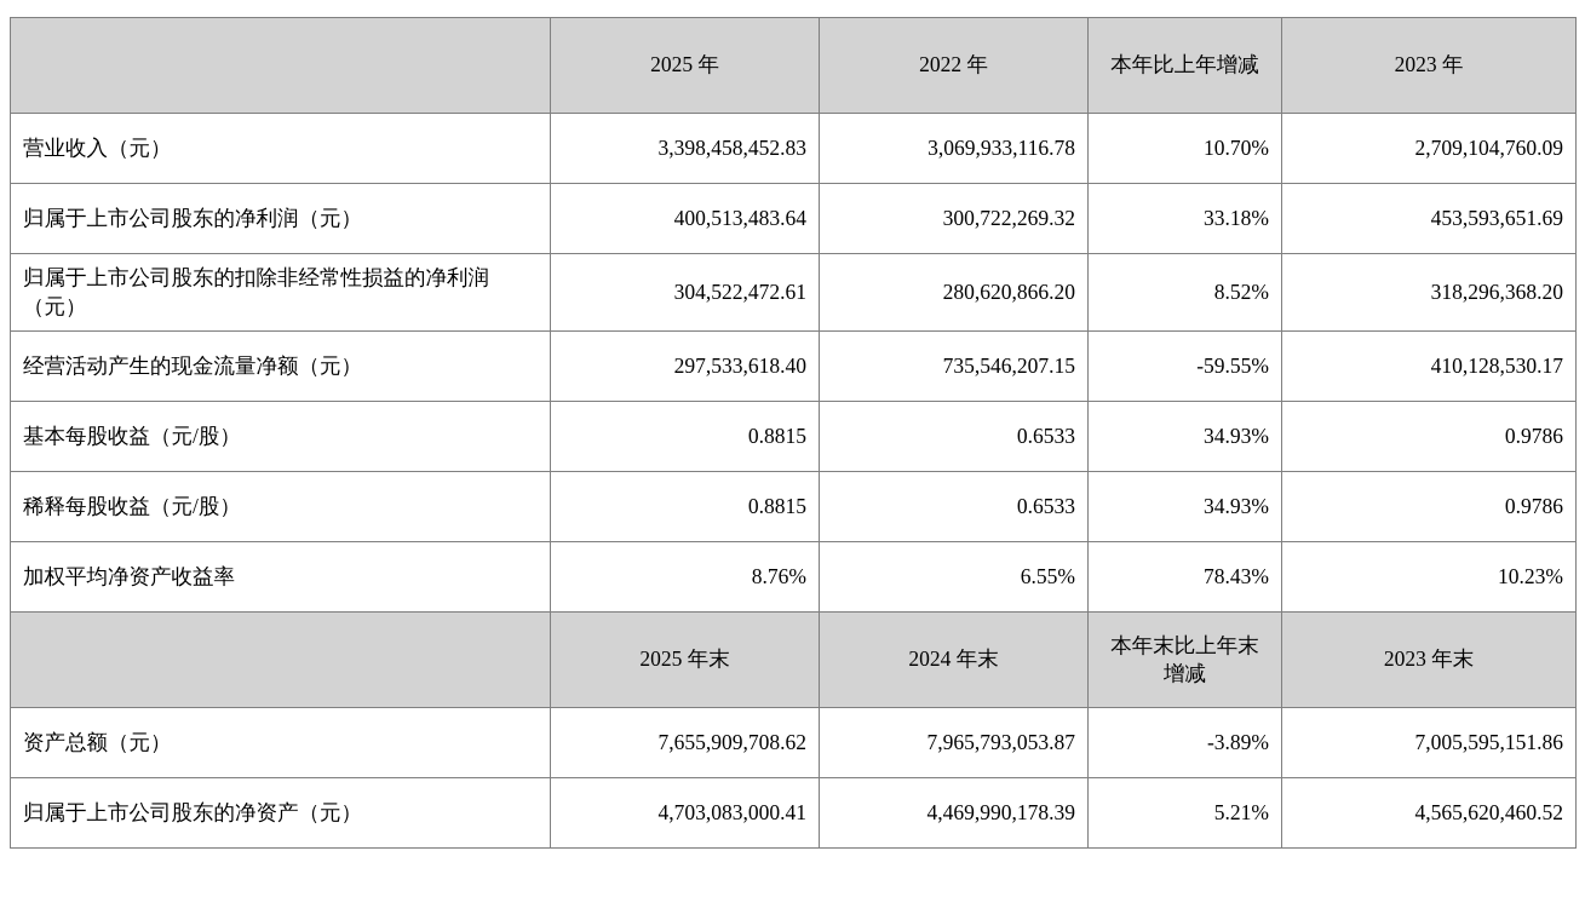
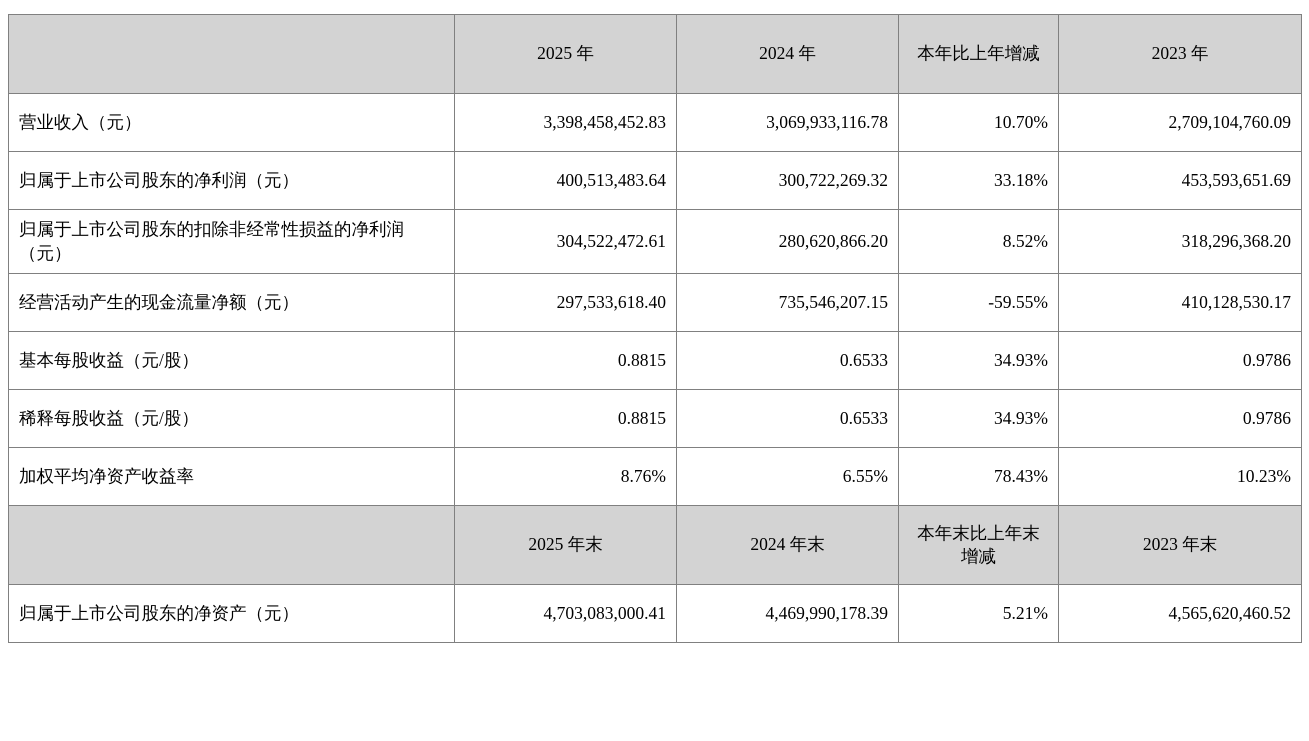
- 	2025 年	2022 年	本年比上年增减	2023 年
+ 	2025 年	2024 年	本年比上年增减	2023 年
  营业收入（元）	3,398,458,452.83	3,069,933,116.78	10.70%	2,709,104,760.09
  归属于上市公司股东的净利润（元）	400,513,483.64	300,722,269.32	33.18%	453,593,651.69
  归属于上市公司股东的扣除非经常性损益的净利润（元）	304,522,472.61	280,620,866.20	8.52%	318,296,368.20
  经营活动产生的现金流量净额（元）	297,533,618.40	735,546,207.15	-59.55%	410,128,530.17
  基本每股收益（元/股）	0.8815	0.6533	34.93%	0.9786
  稀释每股收益（元/股）	0.8815	0.6533	34.93%	0.9786
  加权平均净资产收益率	8.76%	6.55%	78.43%	10.23%
  	2025 年末	2024 年末	本年末比上年末增减	2023 年末
- 资产总额（元）	7,655,909,708.62	7,965,793,053.87	-3.89%	7,005,595,151.86
  归属于上市公司股东的净资产（元）	4,703,083,000.41	4,469,990,178.39	5.21%	4,565,620,460.52
